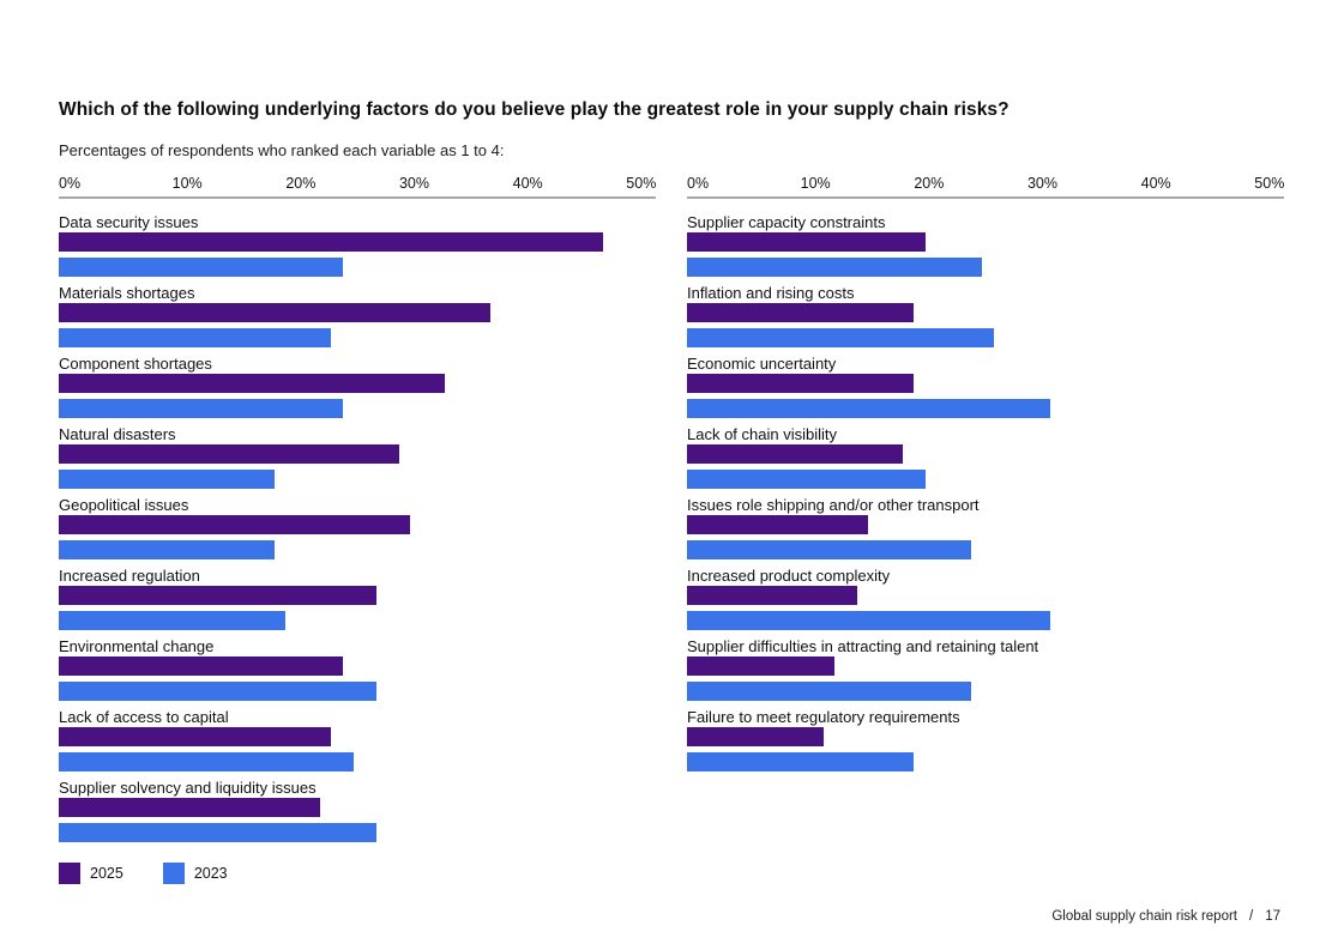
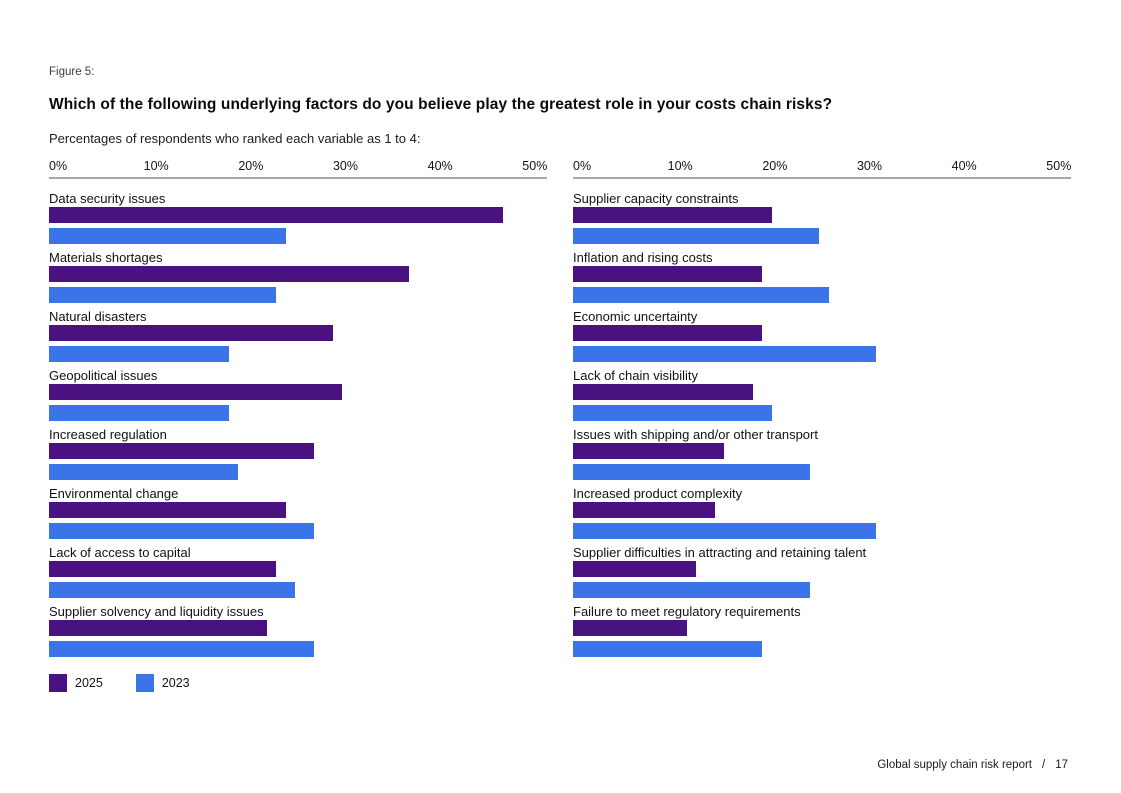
+ Figure 5:
- Which of the following underlying factors do you believe play the greatest role in your supply chain risks?
+ Which of the following underlying factors do you believe play the greatest role in your costs chain risks?
  Percentages of respondents who ranked each variable as 1 to 4:
  0%
  10%
  20%
  30%
  40%
  50%
  Data security issues
  Materials shortages
- Component shortages
  Natural disasters
  Geopolitical issues
  Increased regulation
  Environmental change
  Lack of access to capital
  Supplier solvency and liquidity issues
  0%
  10%
  20%
  30%
  40%
  50%
  Supplier capacity constraints
  Inflation and rising costs
  Economic uncertainty
  Lack of chain visibility
- Issues role shipping and/or other transport
+ Issues with shipping and/or other transport
  Increased product complexity
  Supplier difficulties in attracting and retaining talent
  Failure to meet regulatory requirements
  2025
  2023
  Global supply chain risk report
  /
  17
